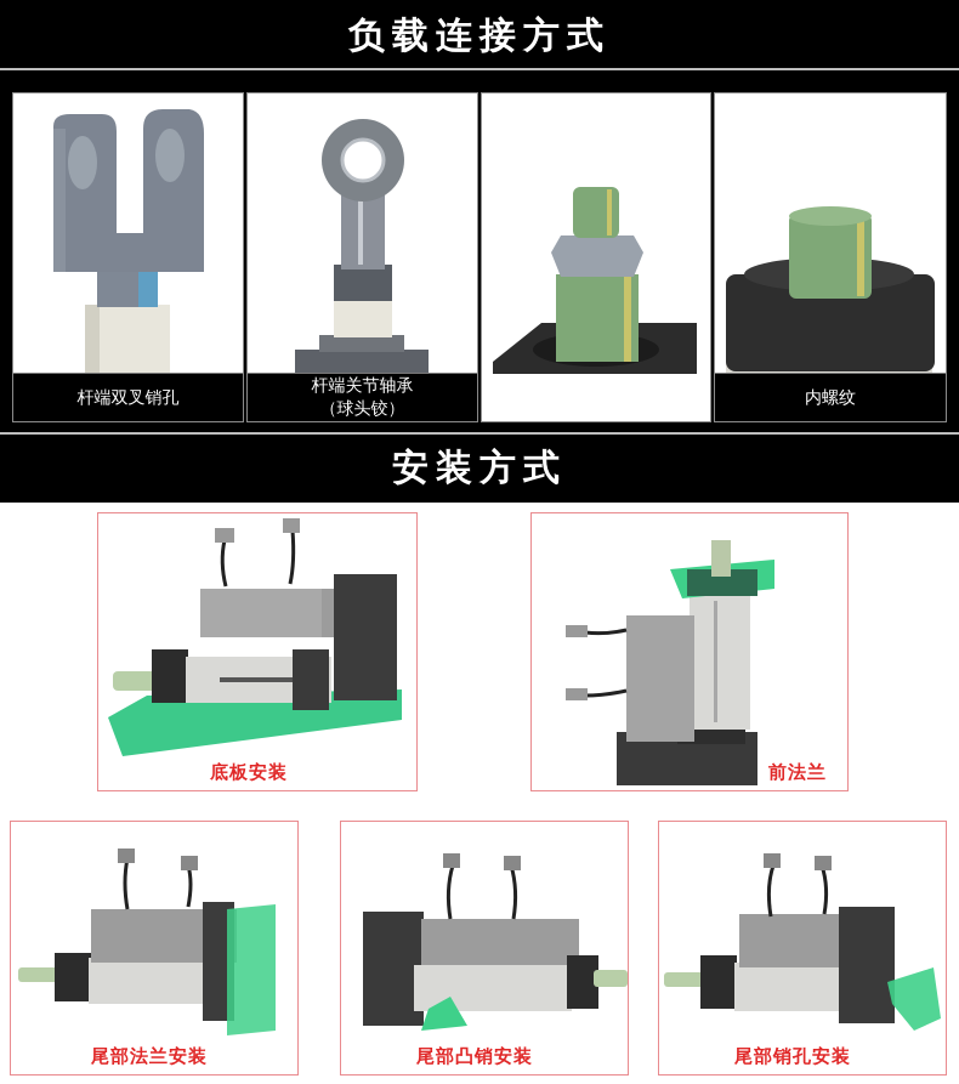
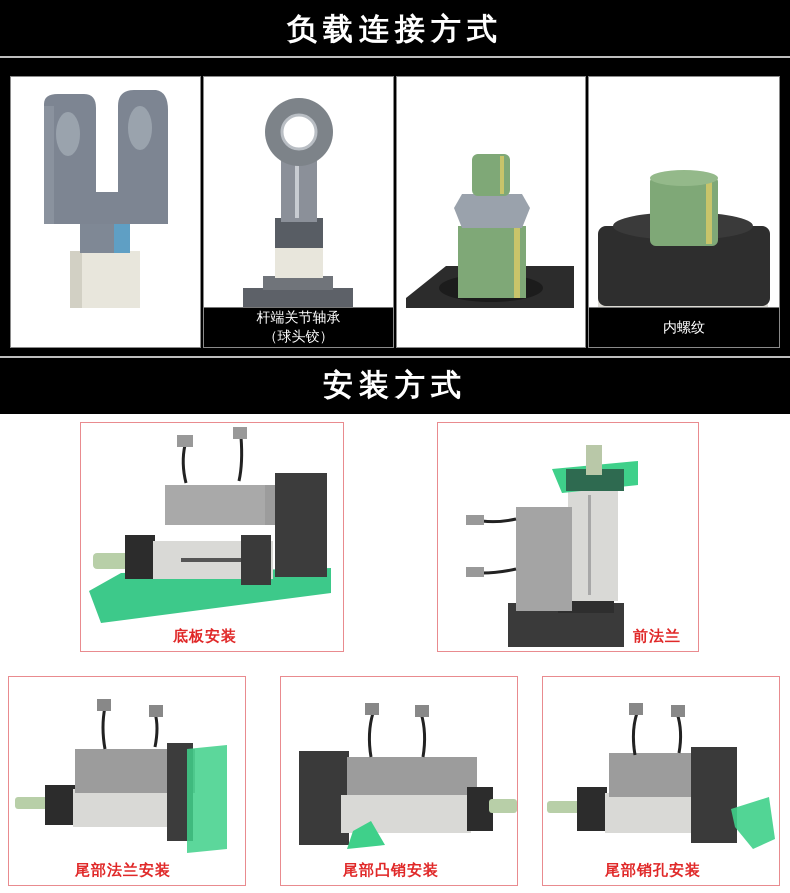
  负载连接方式
- 杆端双叉销孔
  杆端关节轴承
  （球头铰）
  内螺纹
  安装方式
  底板安装
  前法兰
  尾部法兰安装
  尾部凸销安装
  尾部销孔安装
